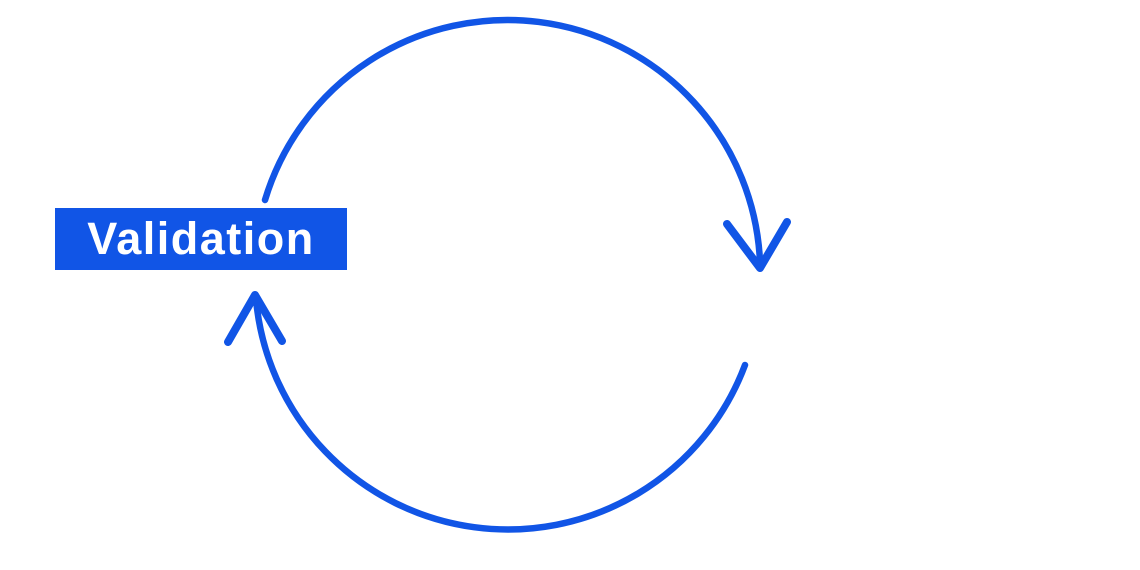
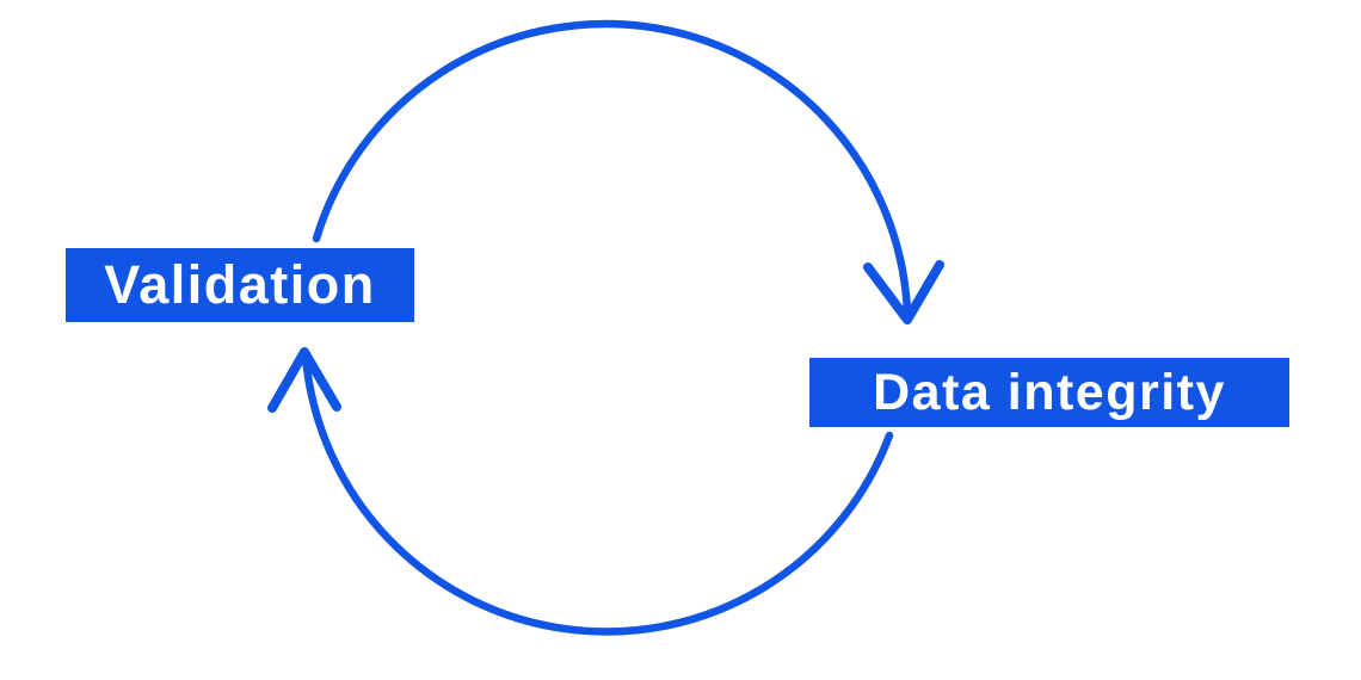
  Validation
+ Data integrity
